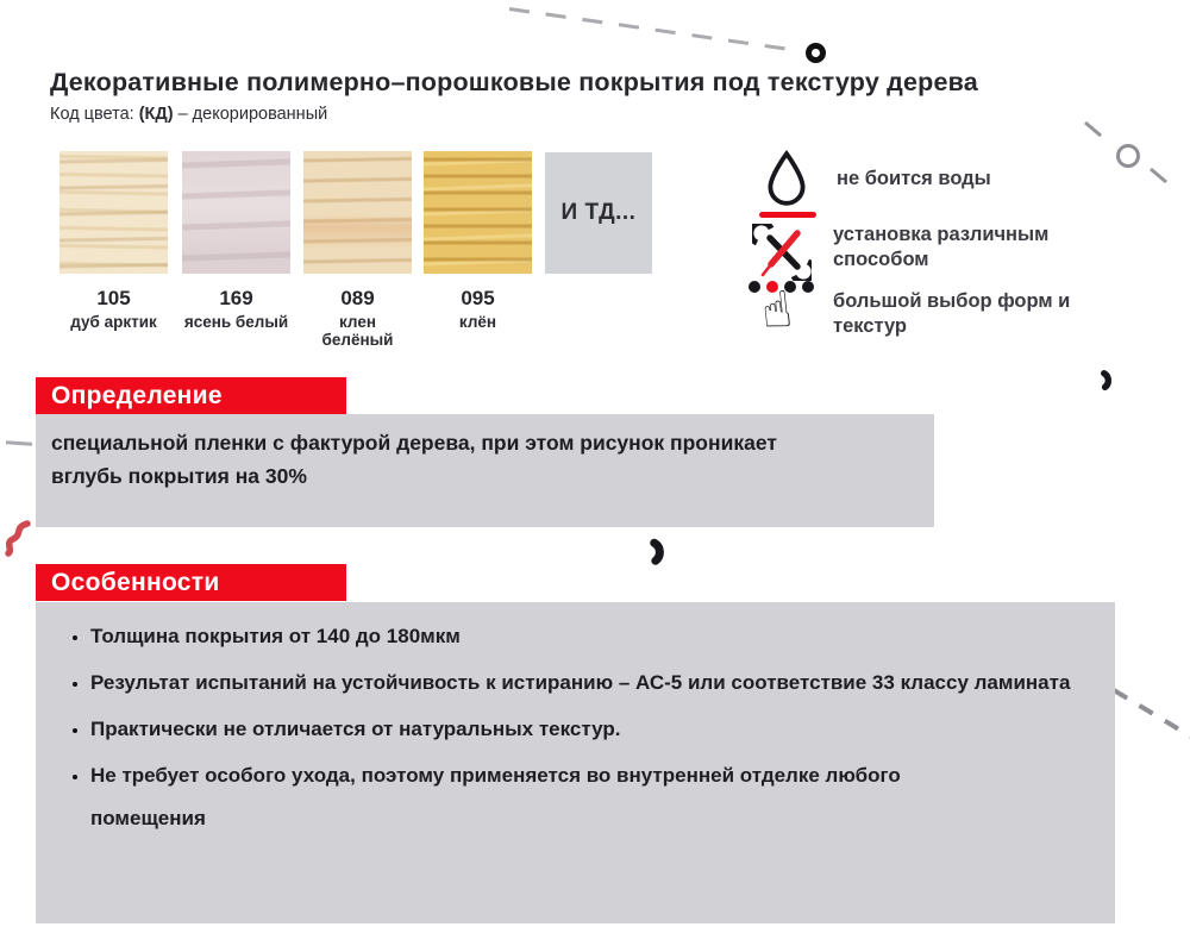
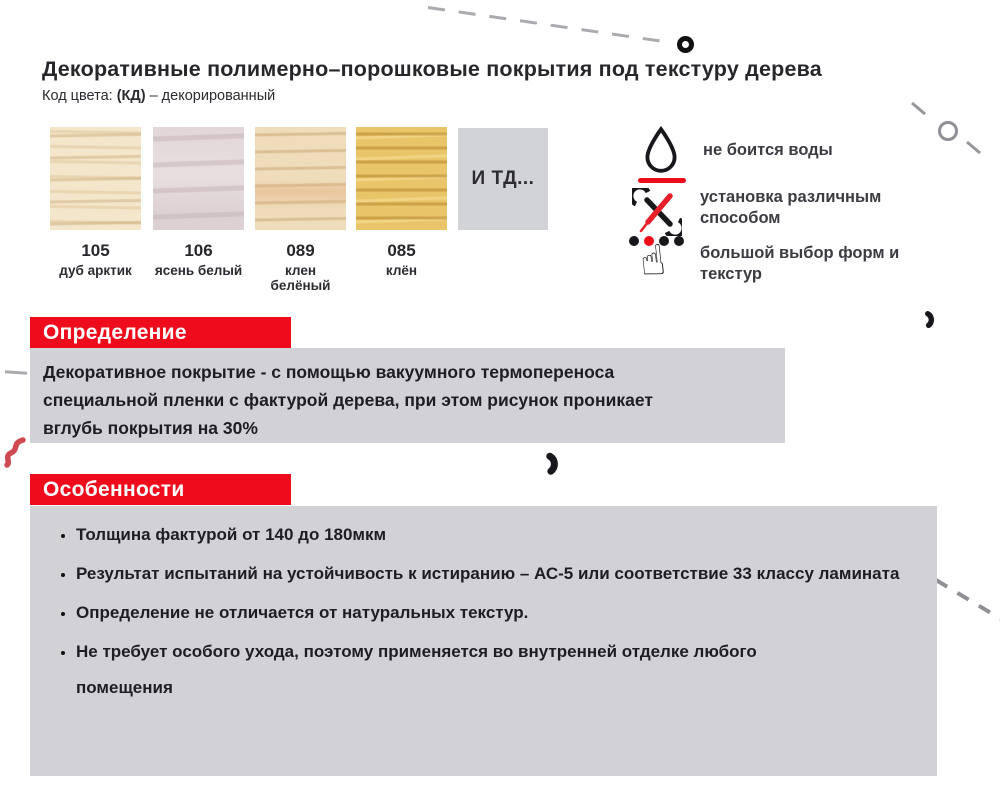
  Декоративные полимерно–порошковые покрытия под текстуру дерева
  Код цвета: (КД) – декорированный
  105
  дуб арктик
- 169
+ 106
  ясень белый
  089
  клен белёный
- 095
+ 085
  клён
  И ТД...
  не боится воды
  установка различным способом
  большой выбор форм и текстур
  Определение
+ Декоративное покрытие - с помощью вакуумного термопереноса
  специальной пленки с фактурой дерева, при этом рисунок проникает
  вглубь покрытия на 30%
  Особенности
- Толщина покрытия от 140 до 180мкм
+ Толщина фактурой от 140 до 180мкм
  Результат испытаний на устойчивость к истиранию – АС-5 или соответствие 33 классу ламината
- Практически не отличается от натуральных текстур.
+ Определение не отличается от натуральных текстур.
  Не требует особого ухода, поэтому применяется во внутренней отделке любого помещения
